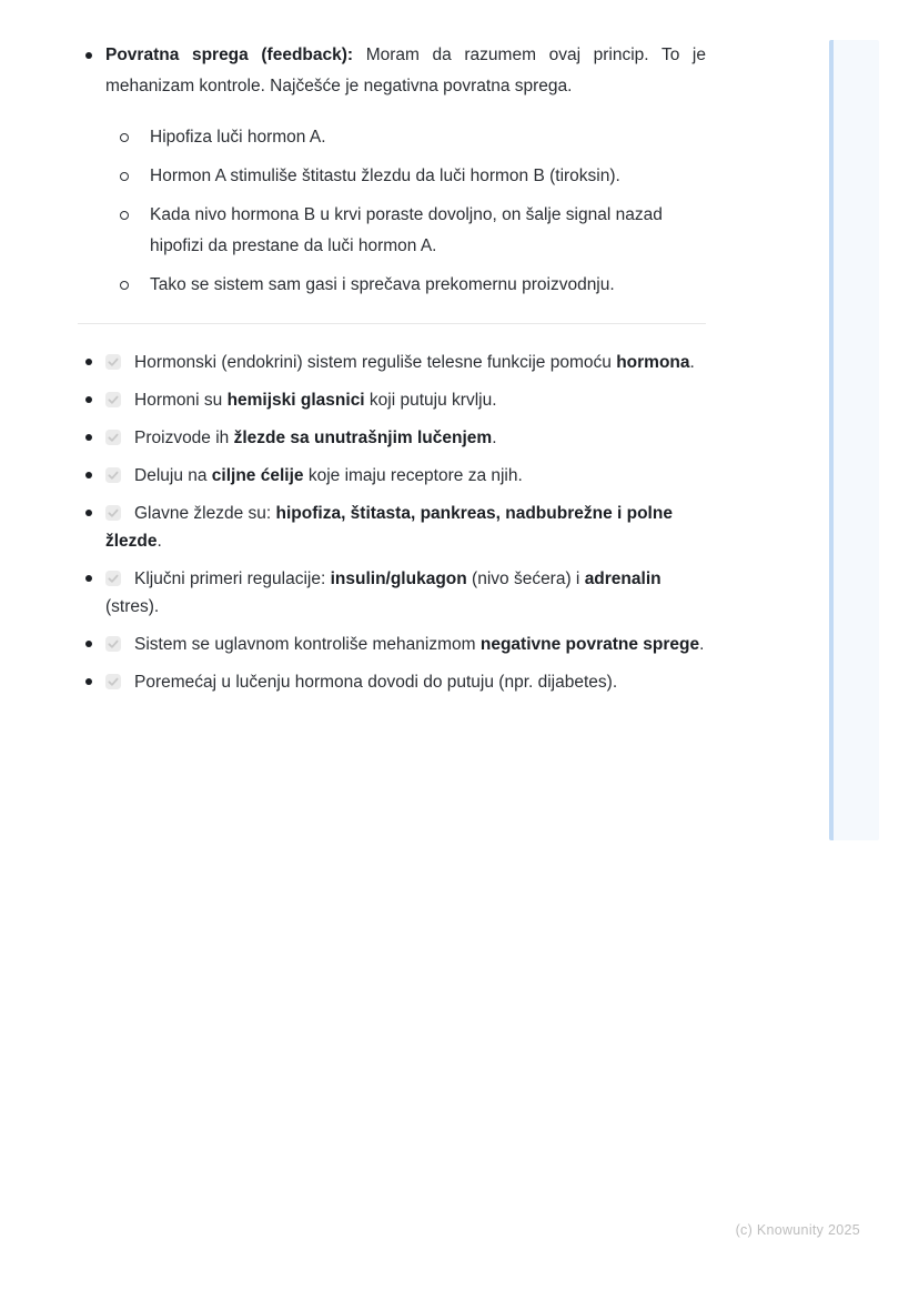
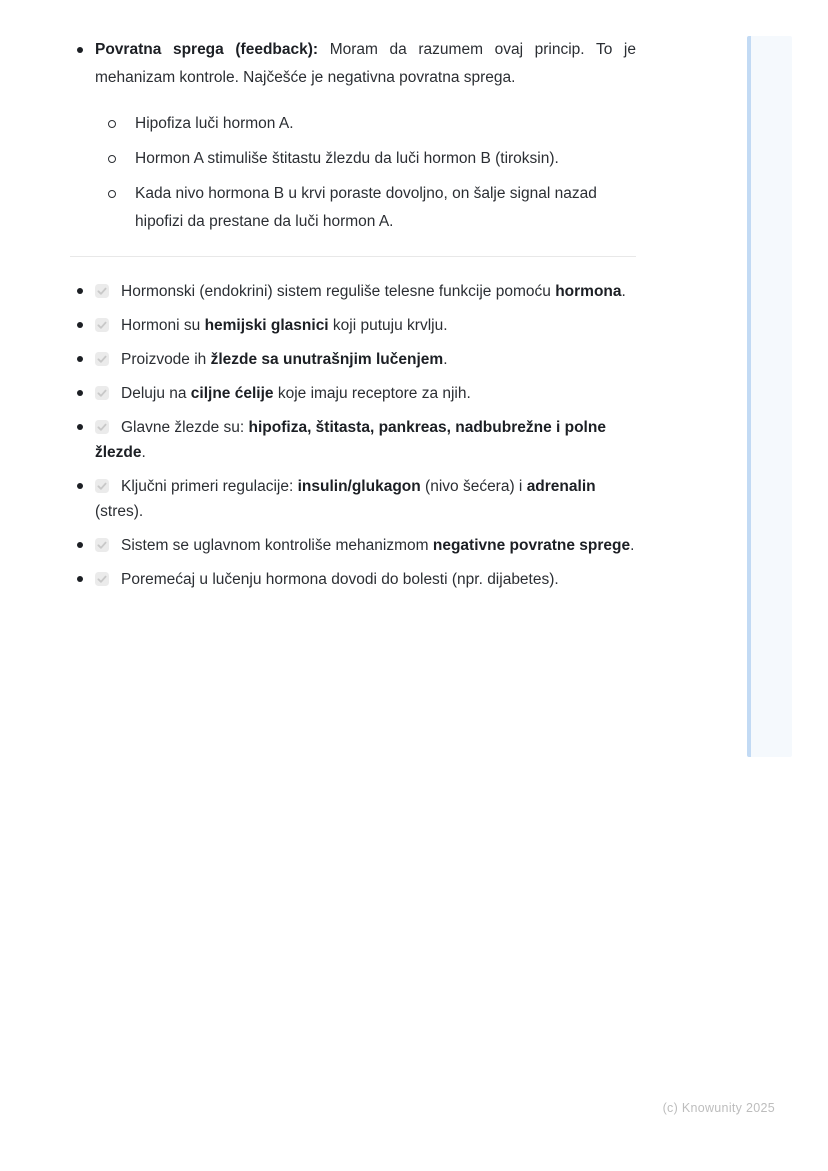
  Povratna sprega (feedback): Moram da razumem ovaj princip. To je mehanizam kontrole. Najčešće je negativna povratna sprega.
  Hipofiza luči hormon A.
  Hormon A stimuliše štitastu žlezdu da luči hormon B (tiroksin).
  Kada nivo hormona B u krvi poraste dovoljno, on šalje signal nazad hipofizi da prestane da luči hormon A.
- Tako se sistem sam gasi i sprečava prekomernu proizvodnju.
  Hormonski (endokrini) sistem reguliše telesne funkcije pomoću hormona.
  Hormoni su hemijski glasnici koji putuju krvlju.
  Proizvode ih žlezde sa unutrašnjim lučenjem.
  Deluju na ciljne ćelije koje imaju receptore za njih.
  Glavne žlezde su: hipofiza, štitasta, pankreas, nadbubrežne i polne žlezde.
  Ključni primeri regulacije: insulin/glukagon (nivo šećera) i adrenalin (stres).
  Sistem se uglavnom kontroliše mehanizmom negativne povratne sprege.
- Poremećaj u lučenju hormona dovodi do putuju (npr. dijabetes).
+ Poremećaj u lučenju hormona dovodi do bolesti (npr. dijabetes).
  (c) Knowunity 2025
